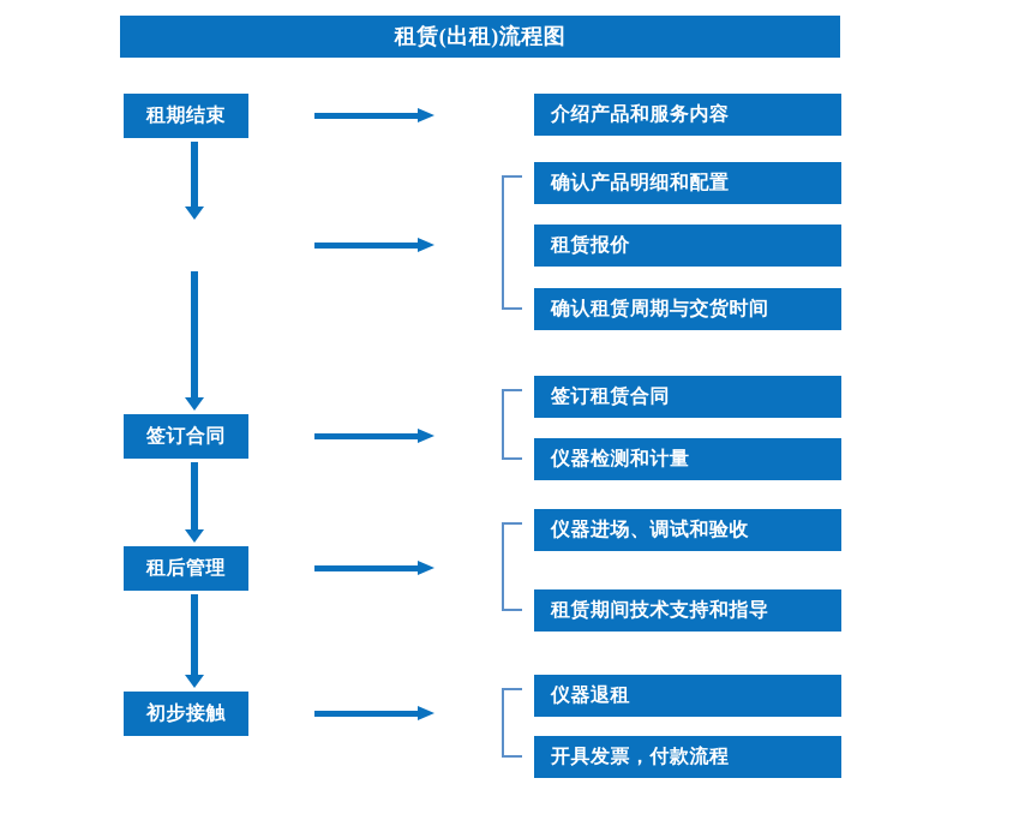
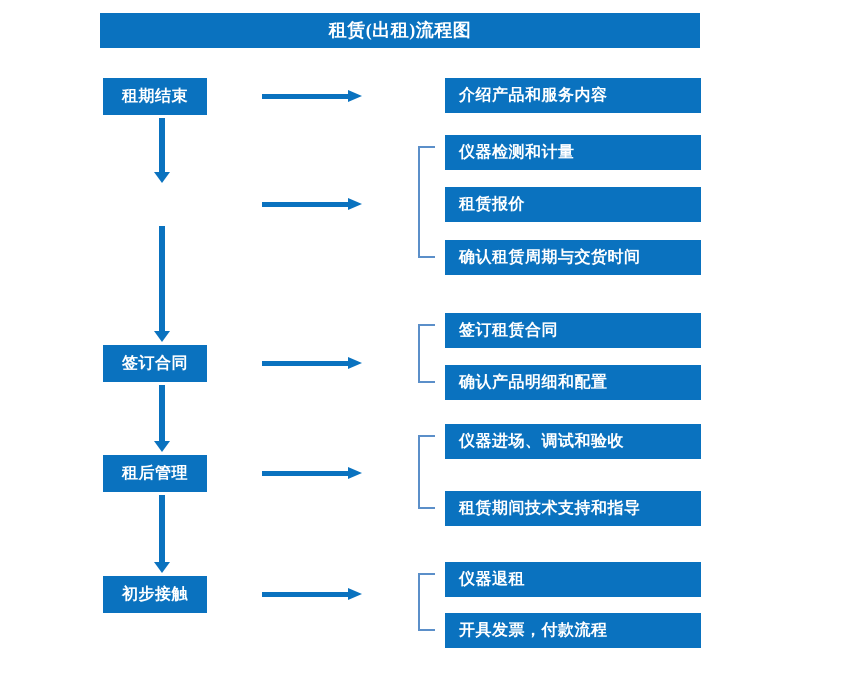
  租赁(出租)流程图
  租期结束
  签订合同
  租后管理
  初步接触
  介绍产品和服务内容
- 确认产品明细和配置
+ 仪器检测和计量
  租赁报价
  确认租赁周期与交货时间
  签订租赁合同
- 仪器检测和计量
+ 确认产品明细和配置
  仪器进场、调试和验收
  租赁期间技术支持和指导
  仪器退租
  开具发票，付款流程
